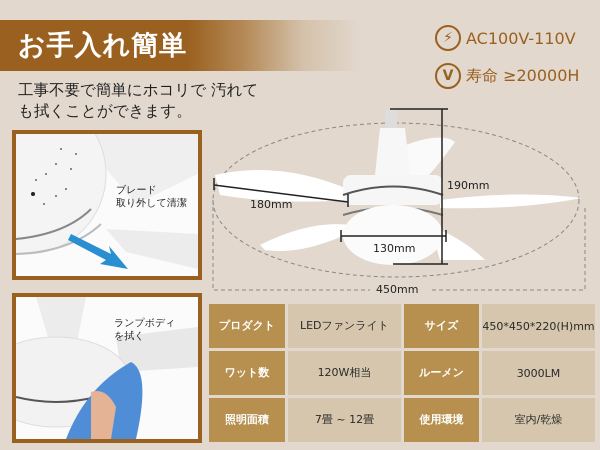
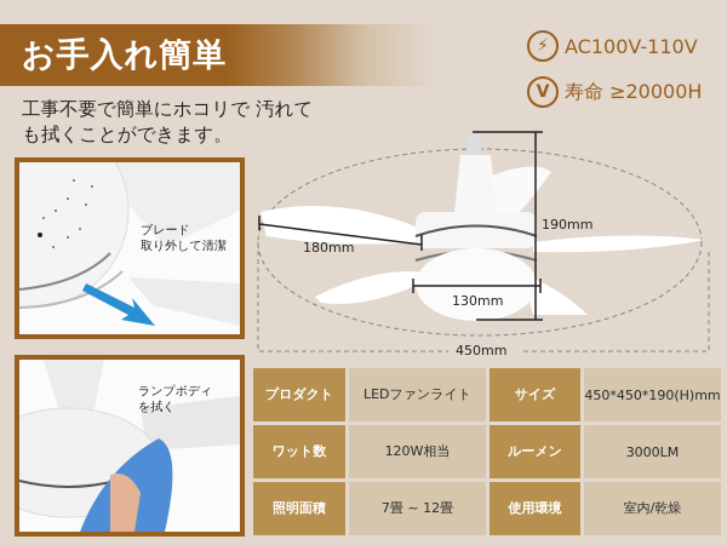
  お手入れ簡単
  工事不要で簡単にホコリで 汚れて
  も拭くことができます。
  ⚡
  AC100V-110V
  V
  寿命 ≥20000H
  ブレード
  取り外して清潔
  ランプボディ
  を拭く
  190mm
  180mm
  130mm
  450mm
  プロダクト
  LEDファンライト
  サイズ
- 450*450*220(H)mm
+ 450*450*190(H)mm
  ワット数
  120W相当
  ルーメン
  3000LM
  照明面積
  7畳 ~ 12畳
  使用環境
  室内/乾燥
